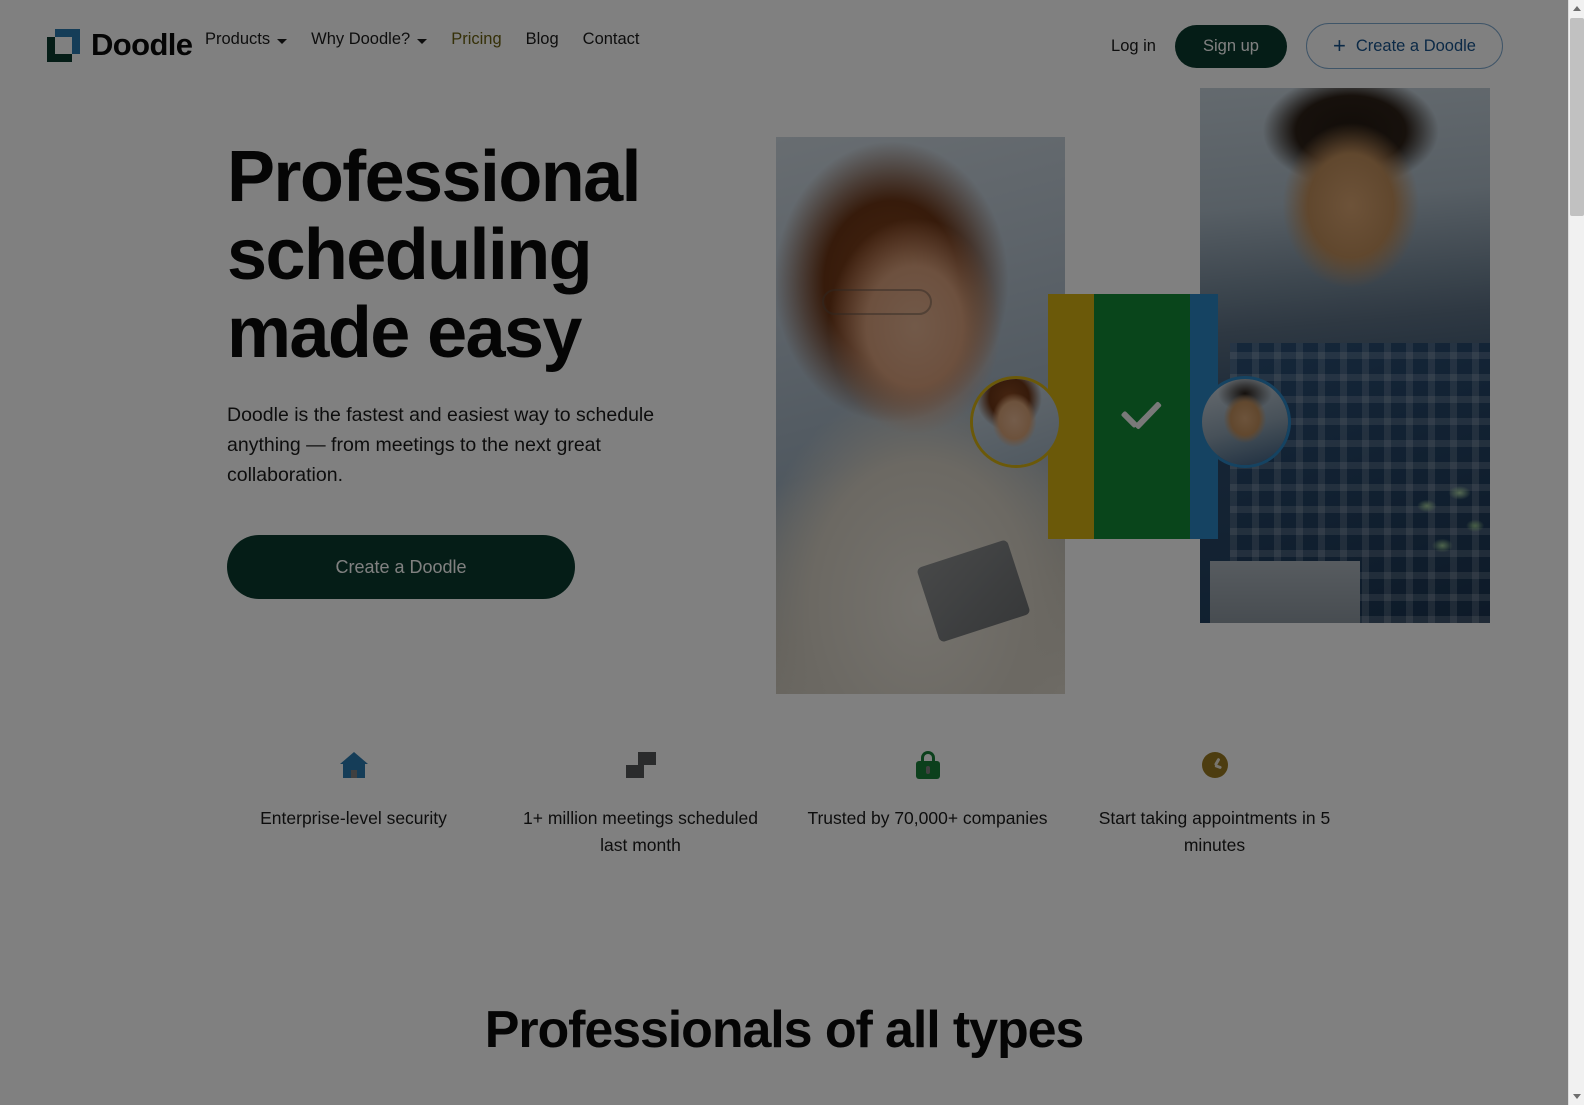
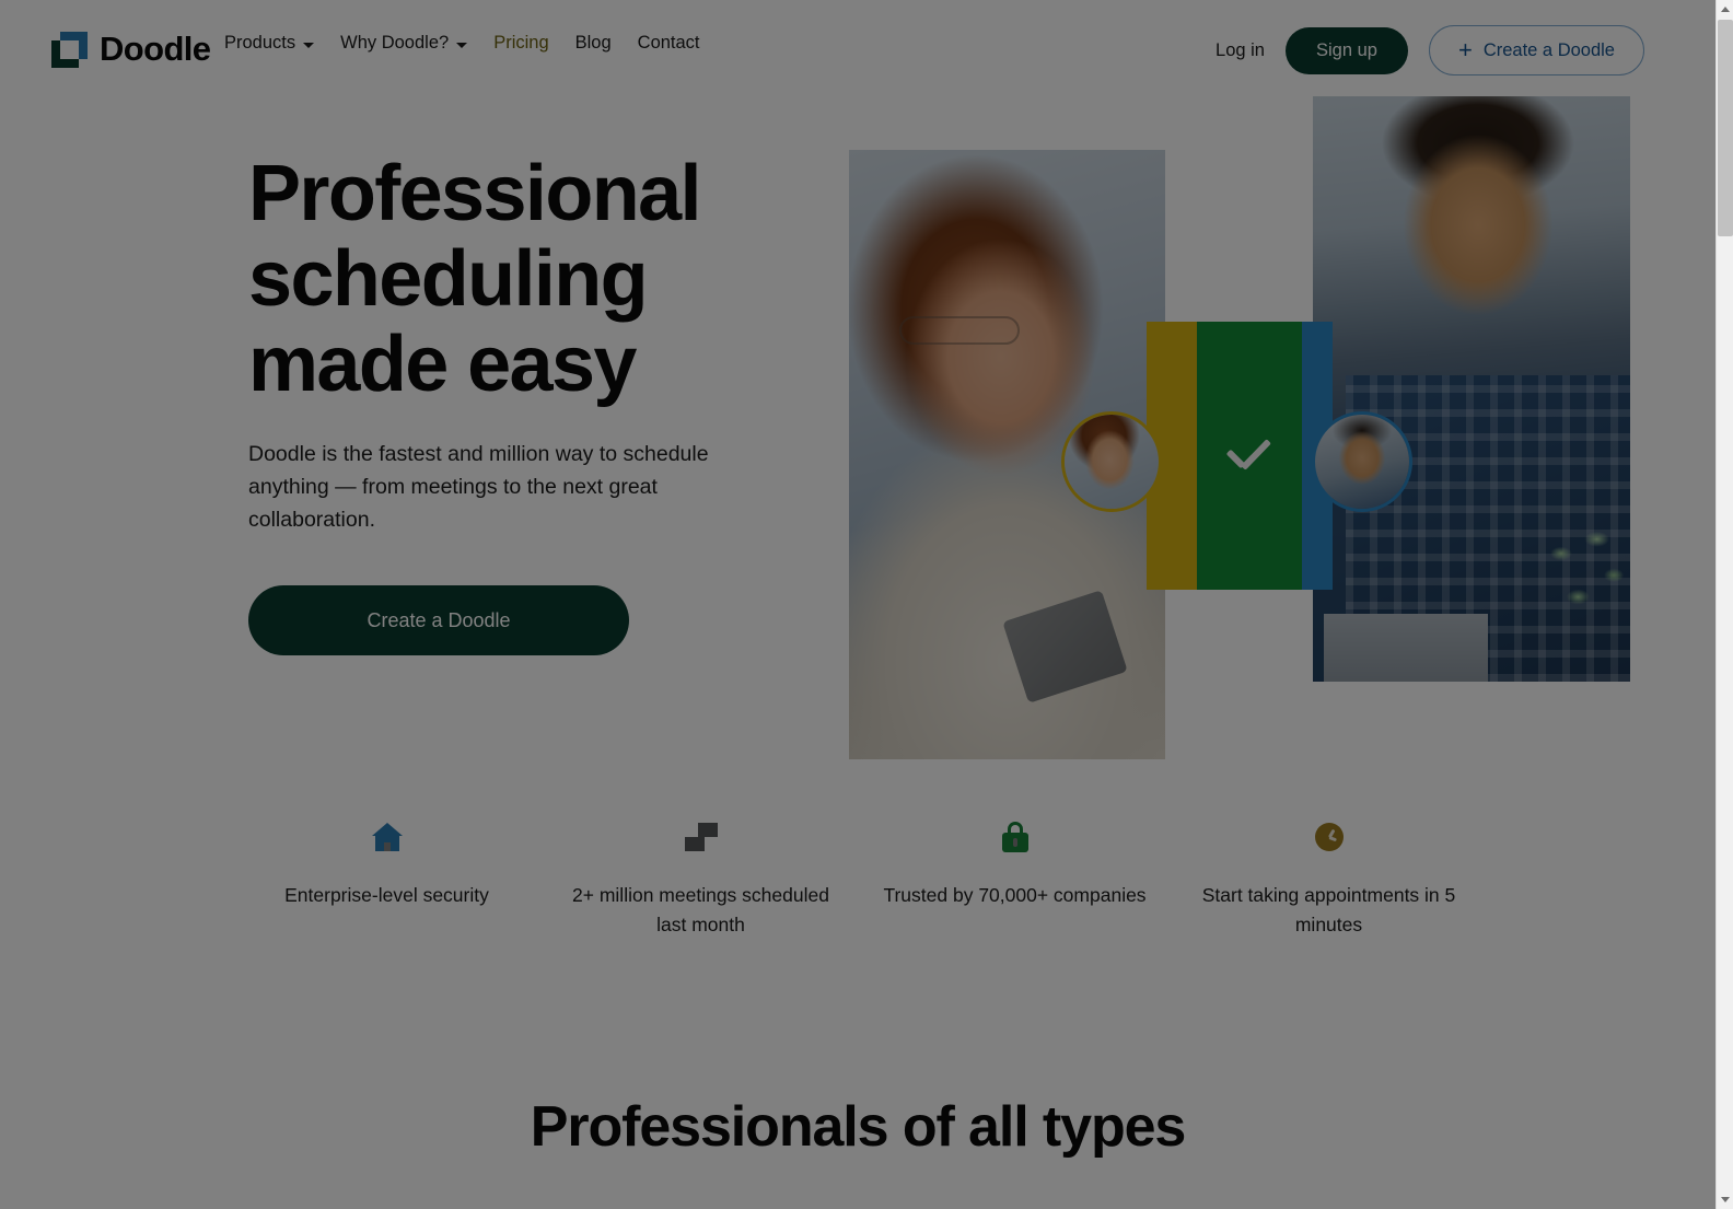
  Doodle
  Products
  Why Doodle?
  Pricing
  Blog
  Contact
  Log in
  Sign up
  +
  Create a Doodle
  Professional scheduling made easy
- Doodle is the fastest and easiest way to schedule anything — from meetings to the next great collaboration.
+ Doodle is the fastest and million way to schedule anything — from meetings to the next great collaboration.
  Create a Doodle
  Enterprise-level security
- 1+ million meetings scheduled last month
+ 2+ million meetings scheduled last month
  Trusted by 70,000+ companies
  Start taking appointments in 5 minutes
  Professionals of all types
